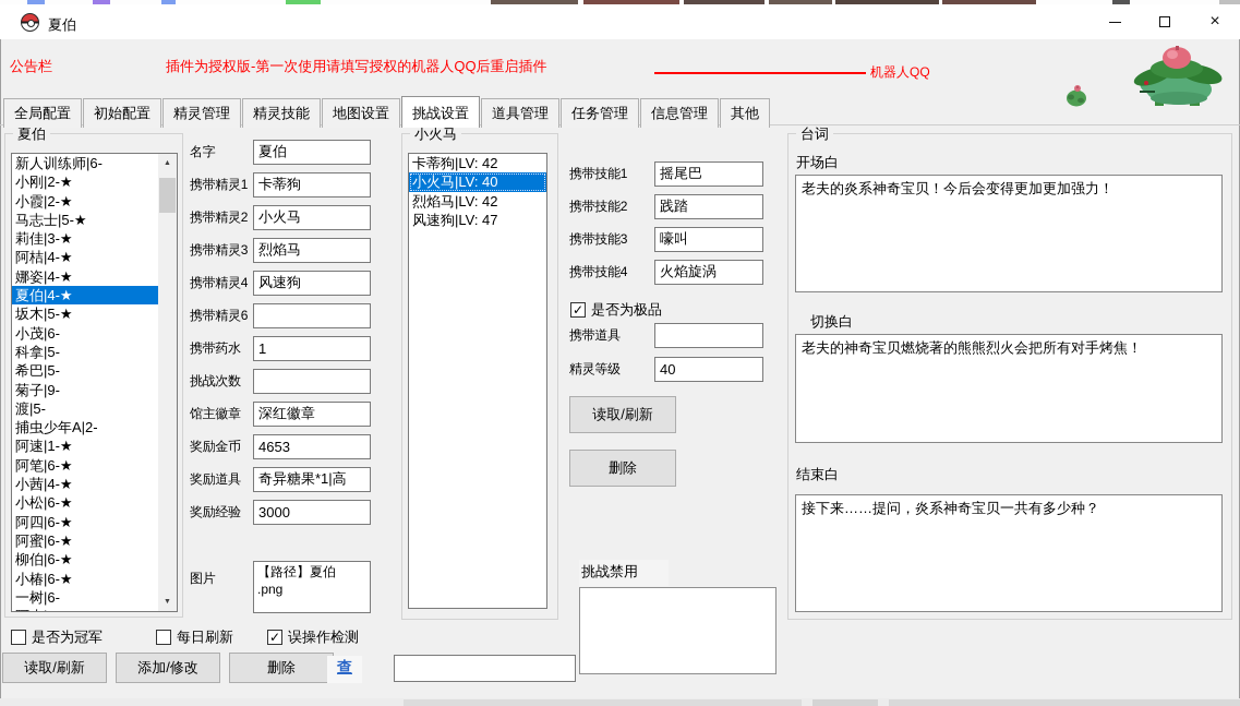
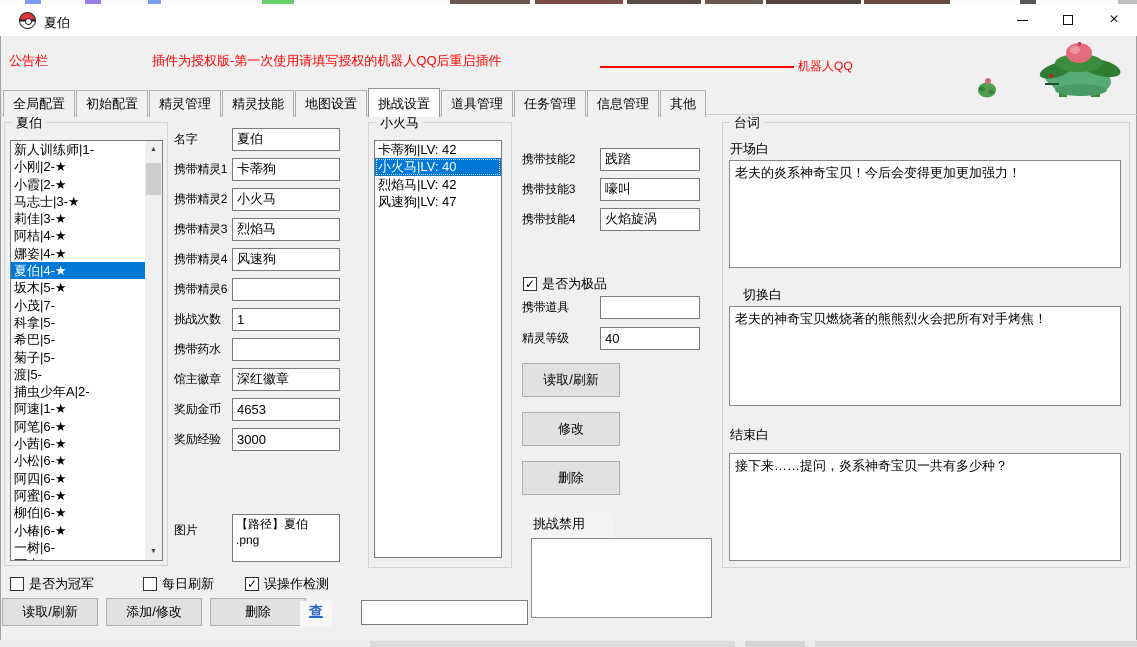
  夏伯
  ×
  公告栏
  插件为授权版-第一次使用请填写授权的机器人QQ后重启插件
  机器人QQ
  全局配置
  初始配置
  精灵管理
  精灵技能
  地图设置
  挑战设置
  道具管理
  任务管理
  信息管理
  其他
  夏伯
- 新人训练师|6-
+ 新人训练师|1-
  小刚|2-★
  小霞|2-★
- 马志士|5-★
+ 马志士|3-★
  莉佳|3-★
  阿桔|4-★
  娜姿|4-★
  夏伯|4-★
  坂木|5-★
- 小茂|6-
+ 小茂|7-
  科拿|5-
  希巴|5-
- 菊子|9-
+ 菊子|5-
  渡|5-
  捕虫少年A|2-
  阿速|1-★
  阿笔|6-★
- 小茜|4-★
+ 小茜|6-★
  小松|6-★
  阿四|6-★
  阿蜜|6-★
  柳伯|6-★
  小椿|6-★
  一树|6-
  名字
  夏伯
  携带精灵1
  卡蒂狗
  携带精灵2
  小火马
  携带精灵3
  烈焰马
  携带精灵4
  风速狗
  携带精灵6
- 携带药水
+ 挑战次数
  1
- 挑战次数
+ 携带药水
  馆主徽章
  深红徽章
  奖励金币
  4653
- 奖励道具
- 奇异糖果*1|高
  奖励经验
  3000
  图片
  【路径】夏伯
  .png
  小火马
  卡蒂狗|LV: 42
  小火马|LV: 40
  烈焰马|LV: 42
  风速狗|LV: 47
- 携带技能1
- 摇尾巴
  携带技能2
  践踏
  携带技能3
  嚎叫
  携带技能4
  火焰旋涡
  ✓
  是否为极品
  携带道具
  精灵等级
  40
  读取/刷新
+ 修改
  删除
  挑战禁用
  台词
  开场白
  老夫的炎系神奇宝贝！今后会变得更加更加强力！
  切换白
  老夫的神奇宝贝燃烧著的熊熊烈火会把所有对手烤焦！
  结束白
  接下来……提问，炎系神奇宝贝一共有多少种？
  是否为冠军
  每日刷新
  ✓
  误操作检测
  读取/刷新
  添加/修改
  删除
  查
